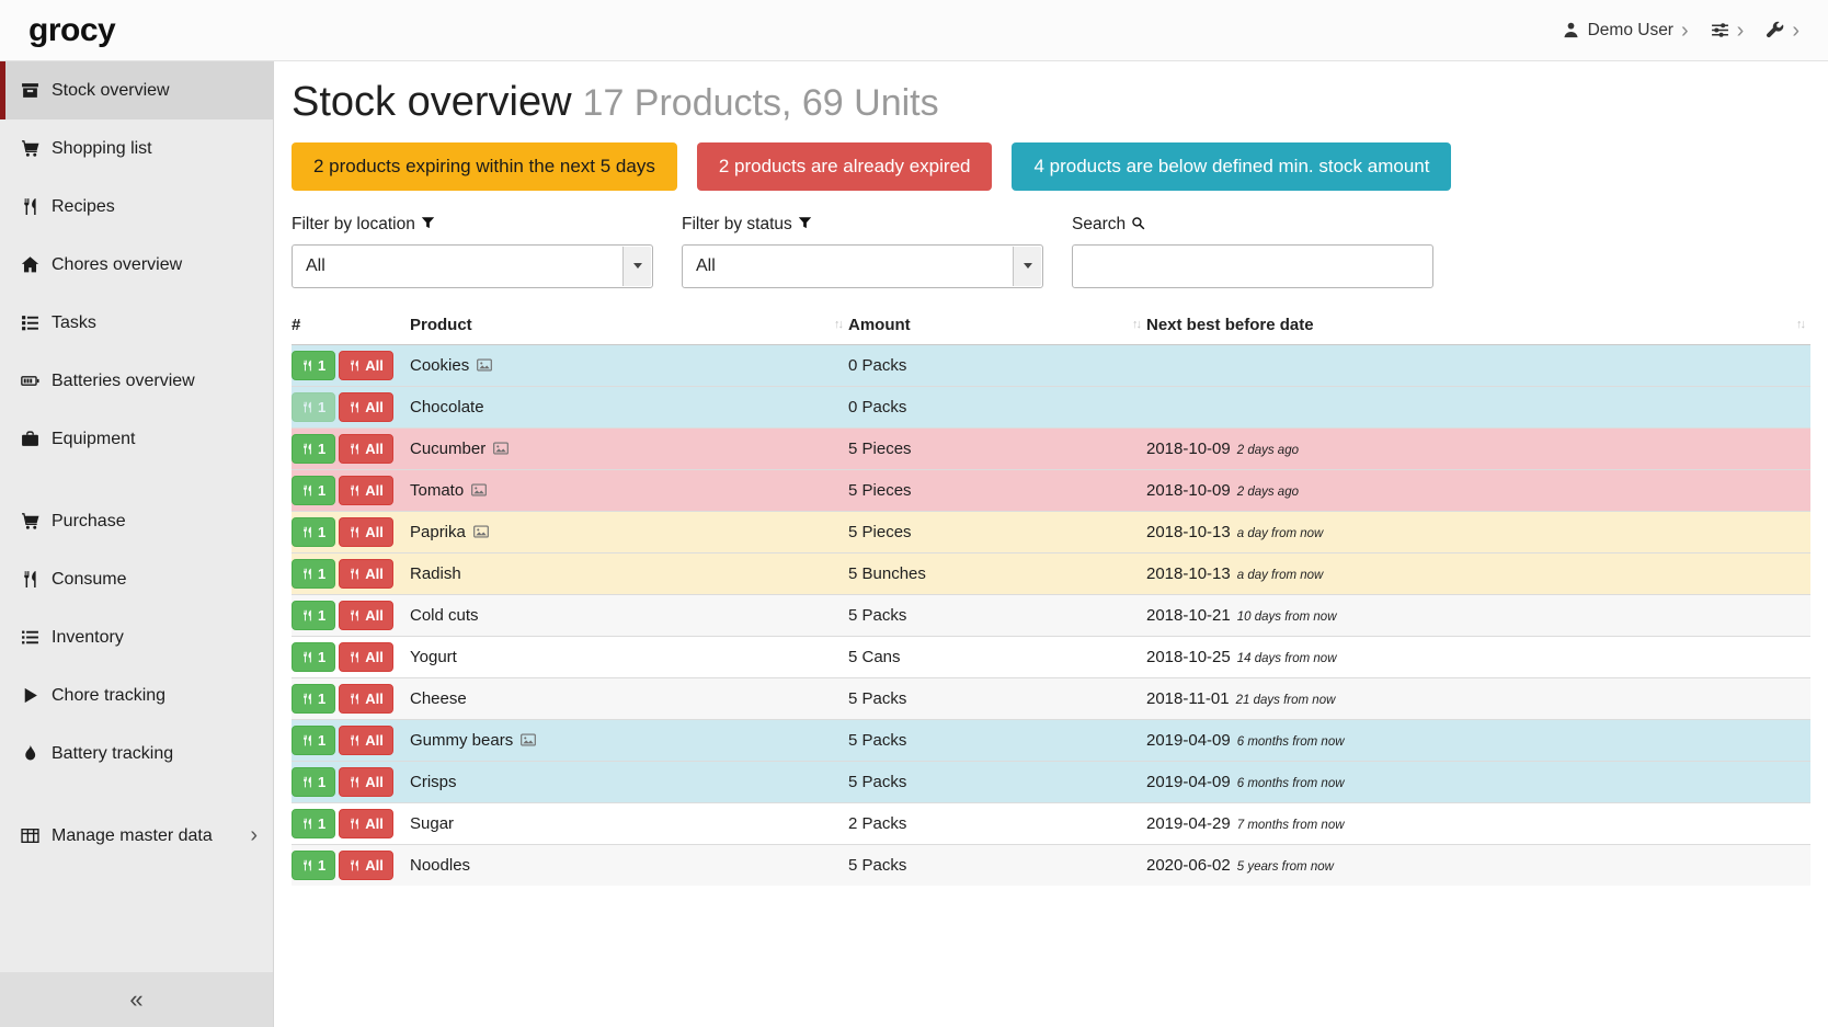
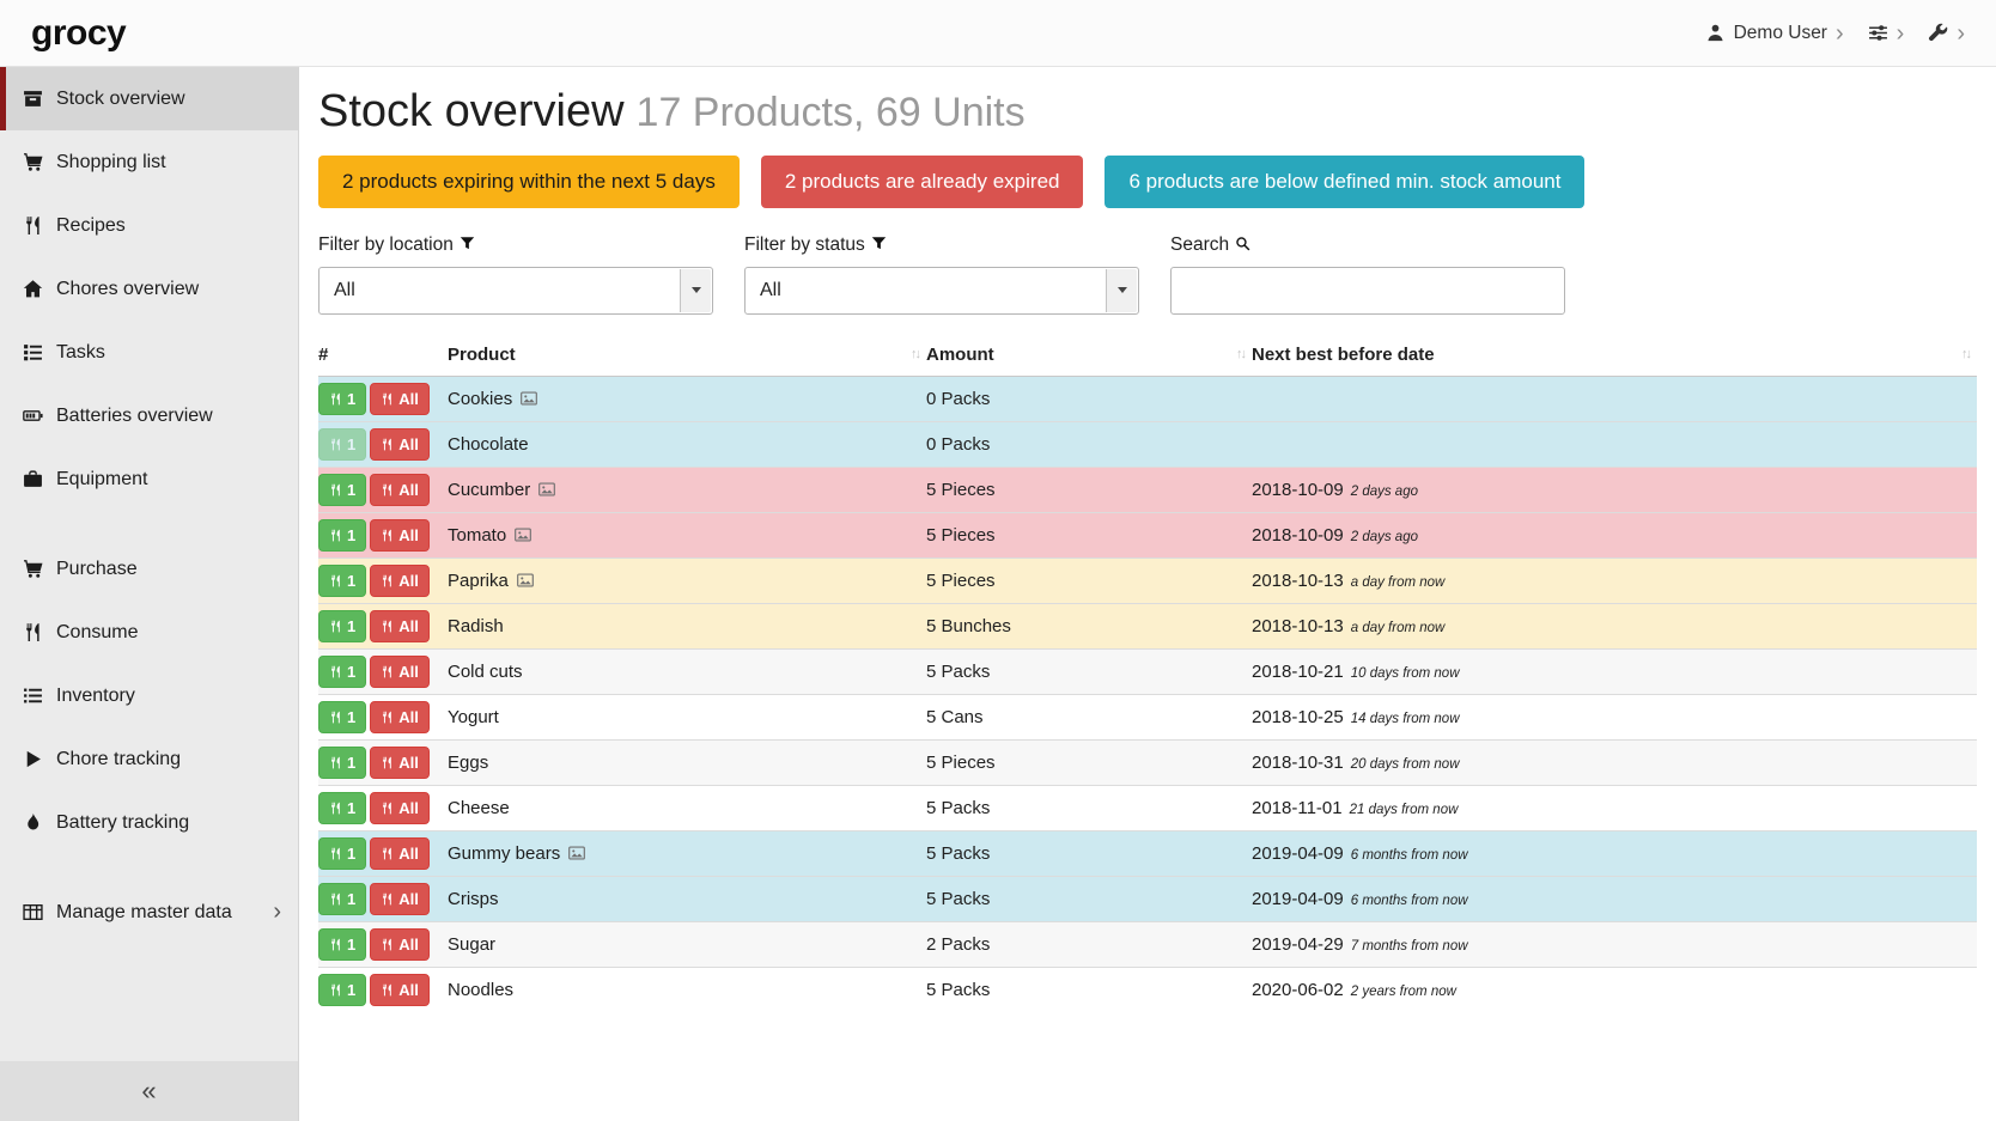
  grocy
  Demo User
  ›
  ›
  ›
  Stock overview
  Shopping list
  Recipes
  Chores overview
  Tasks
  Batteries overview
  Equipment
  Purchase
  Consume
  Inventory
  Chore tracking
  Battery tracking
  Manage master data
  ›
  «
  Stock overview 17 Products, 69 Units
- 2 products expiring within the next 5 days 2 products are already expired 4 products are below defined min. stock amount
+ 2 products expiring within the next 5 days 2 products are already expired 6 products are below defined min. stock amount
  Filter by location
  All
  Filter by status
  All
  Search
  #	Product ↑↓	Amount ↑↓	Next best before date ↑↓
  1 All	Cookies	0 Packs
  1 All	Chocolate	0 Packs
  1 All	Cucumber	5 Pieces	2018-10-09 2 days ago
  1 All	Tomato	5 Pieces	2018-10-09 2 days ago
  1 All	Paprika	5 Pieces	2018-10-13 a day from now
  1 All	Radish	5 Bunches	2018-10-13 a day from now
  1 All	Cold cuts	5 Packs	2018-10-21 10 days from now
  1 All	Yogurt	5 Cans	2018-10-25 14 days from now
+ 1 All	Eggs	5 Pieces	2018-10-31 20 days from now
  1 All	Cheese	5 Packs	2018-11-01 21 days from now
  1 All	Gummy bears	5 Packs	2019-04-09 6 months from now
  1 All	Crisps	5 Packs	2019-04-09 6 months from now
  1 All	Sugar	2 Packs	2019-04-29 7 months from now
- 1 All	Noodles	5 Packs	2020-06-02 5 years from now
+ 1 All	Noodles	5 Packs	2020-06-02 2 years from now
